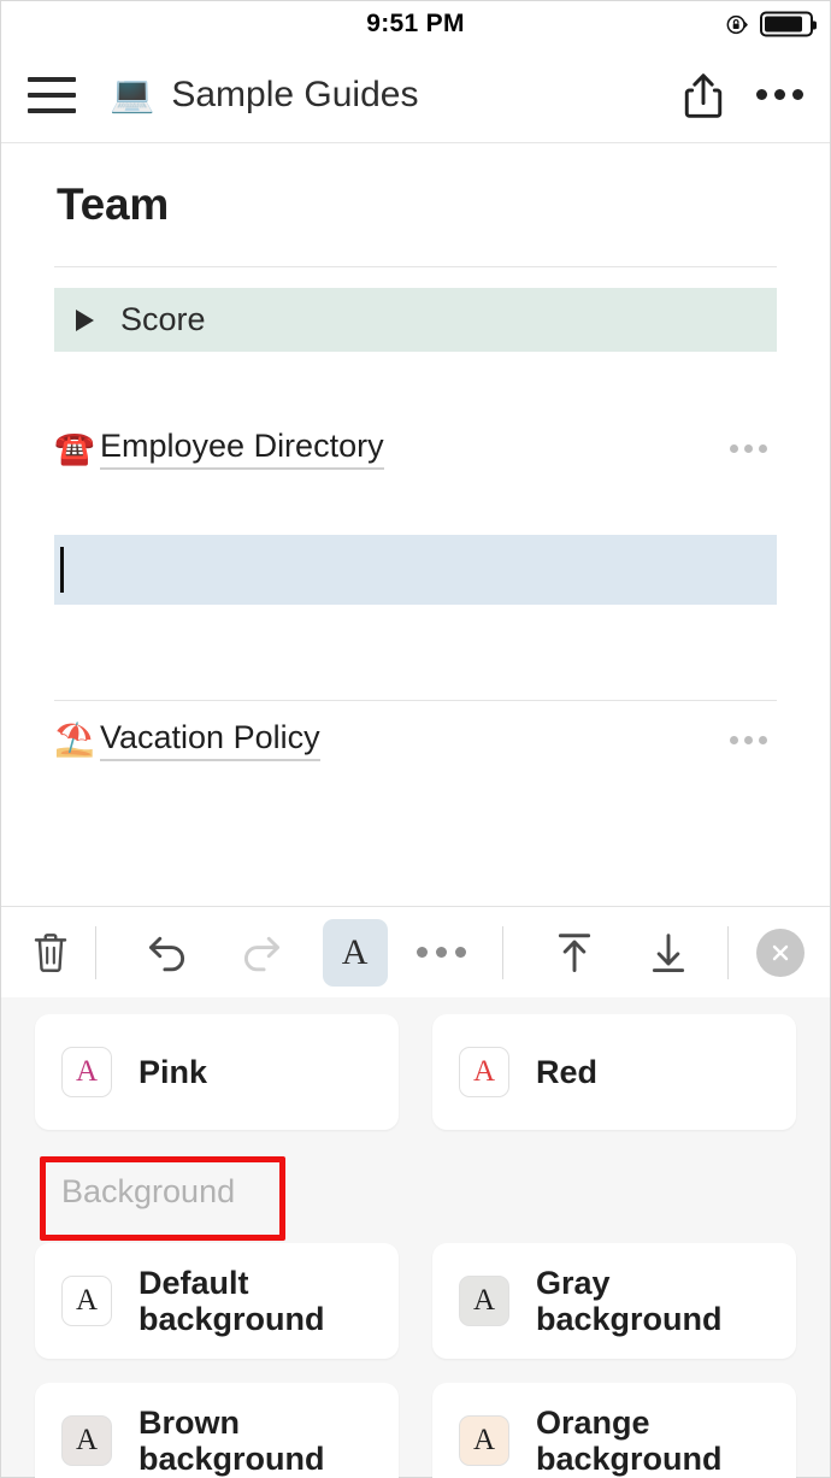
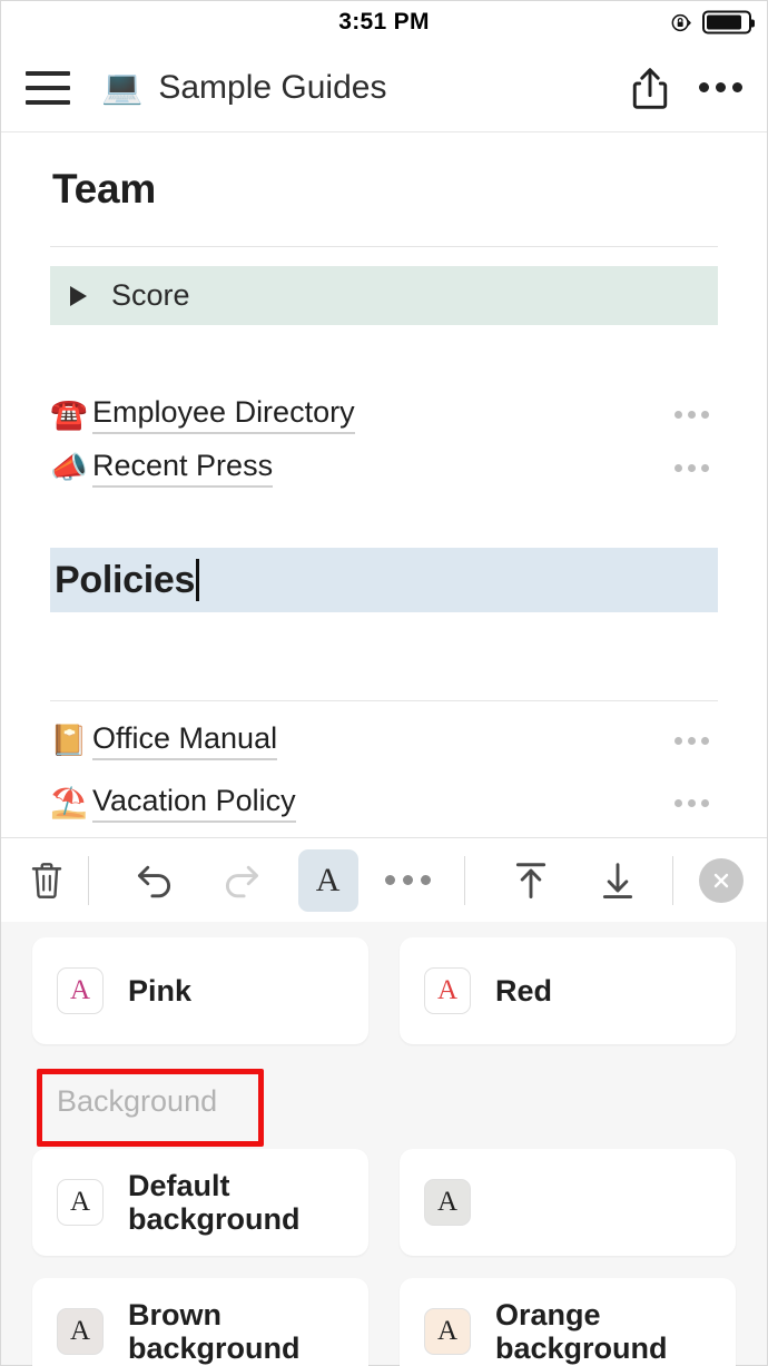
- 9:51 PM
+ 3:51 PM
  💻
  Sample Guides
  Team
  Score
  ☎️
  Employee Directory
+ 📣
+ Recent Press
+ Policies
+ 📔
+ Office Manual
  ⛱️
  Vacation Policy
  A
  A
  Pink
  A
  Red
  Background
  A
  Default background
  A
- Gray background
  A
  Brown background
  A
  Orange background
